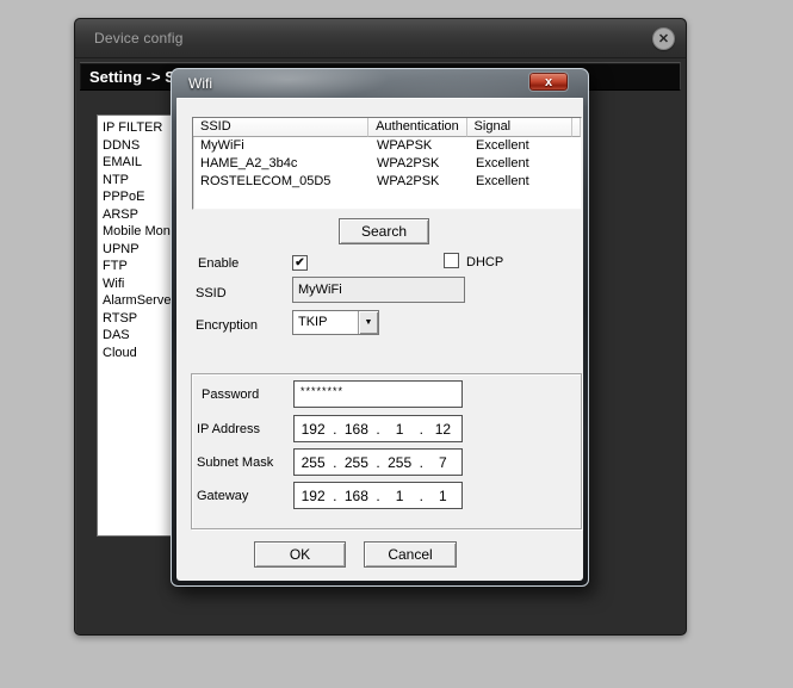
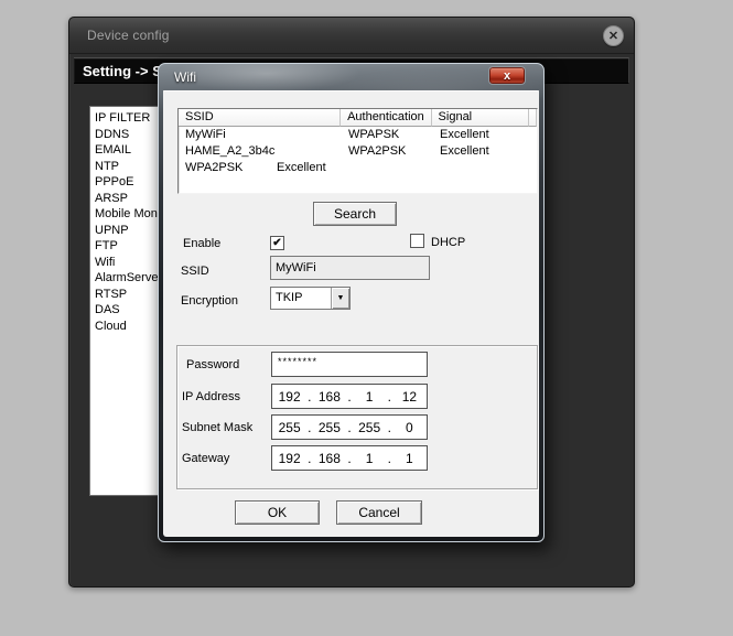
  Device config
  ✕
  Setting ->
  IP FILTER
  DDNS
  EMAIL
  NTP
  PPPoE
  ARSP
  Mobile Mon
  UPNP
  FTP
  Wifi
  AlarmServe
  RTSP
  DAS
  Cloud
  Wifi
  x
  SSID
  Authentication
  Signal
  MyWiFi
  WPAPSK
  Excellent
  HAME_A2_3b4c
  WPA2PSK
  Excellent
- ROSTELECOM_05D5
  WPA2PSK
  Excellent
  Search
  Enable
  ✔
  DHCP
  SSID
  MyWiFi
  Encryption
  TKIP
  Password
  ********
  IP Address
  192
  .
  168
  .
  1
  .
  12
  Subnet Mask
  255
  .
  255
  .
  255
  .
- 7
+ 0
  Gateway
  192
  .
  168
  .
  1
  .
  1
  OK
  Cancel
